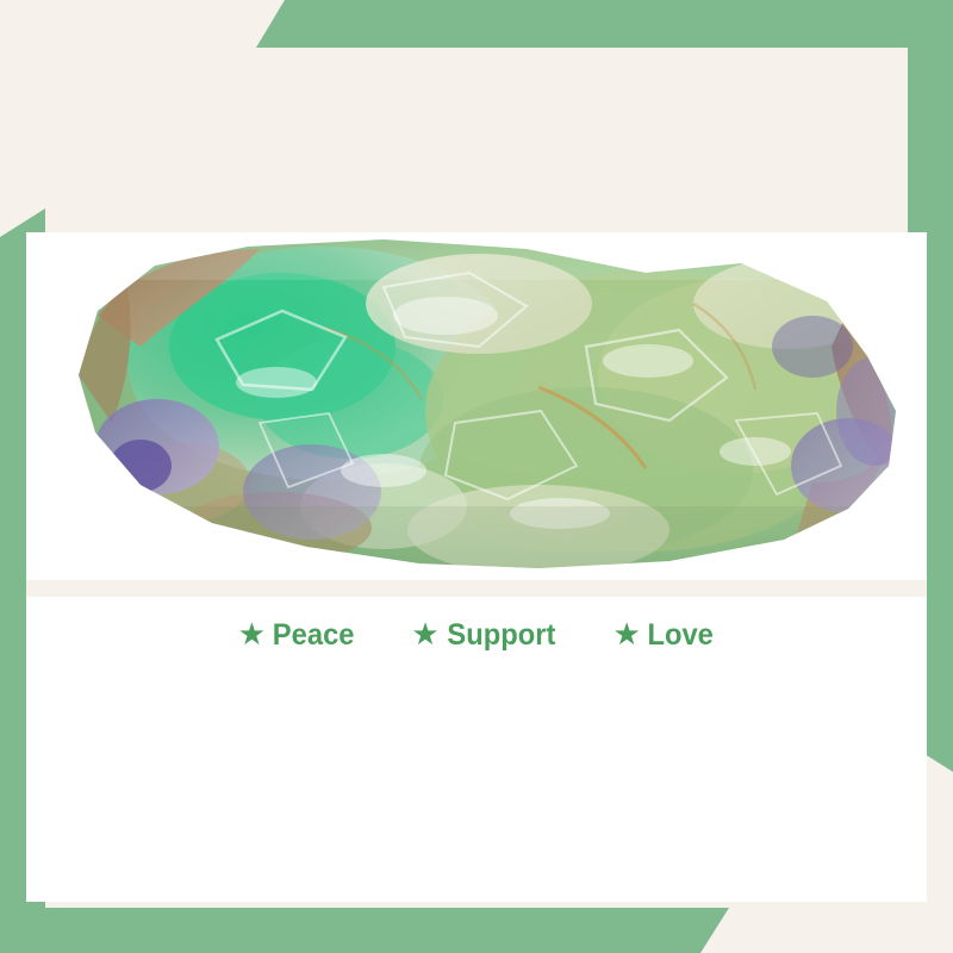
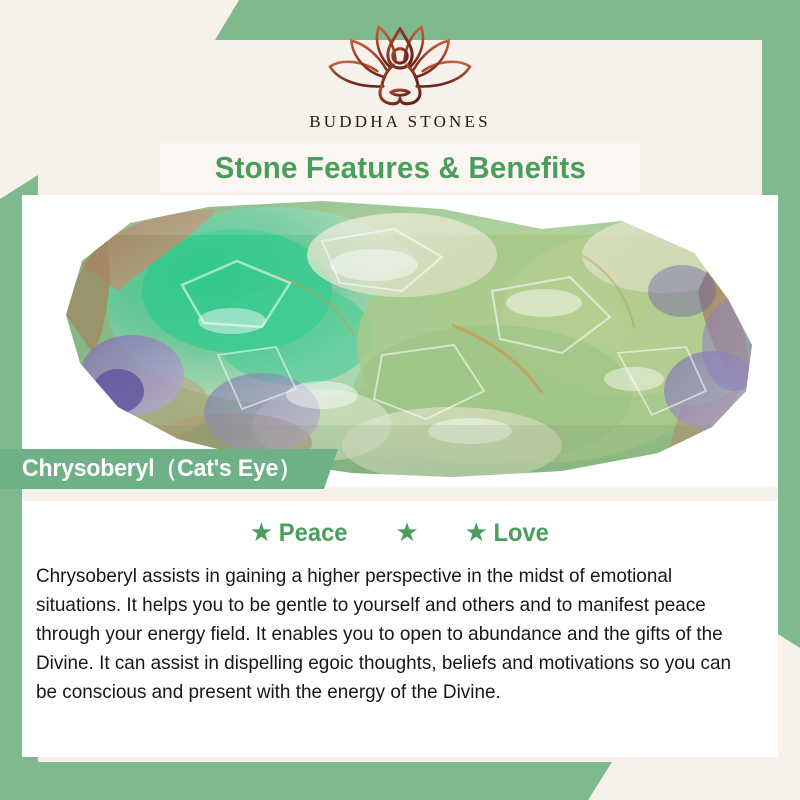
+ BUDDHA STONES
+ Stone Features & Benefits
+ Chrysoberyl（Cat's Eye）
  ★
  Peace
  ★
- Support
  ★
  Love
+ Chrysoberyl assists in gaining a higher perspective in the midst of emotional situations. It helps you to be gentle to yourself and others and to manifest peace through your energy field. It enables you to open to abundance and the gifts of the Divine. It can assist in dispelling egoic thoughts, beliefs and motivations so you can be conscious and present with the energy of the Divine.
